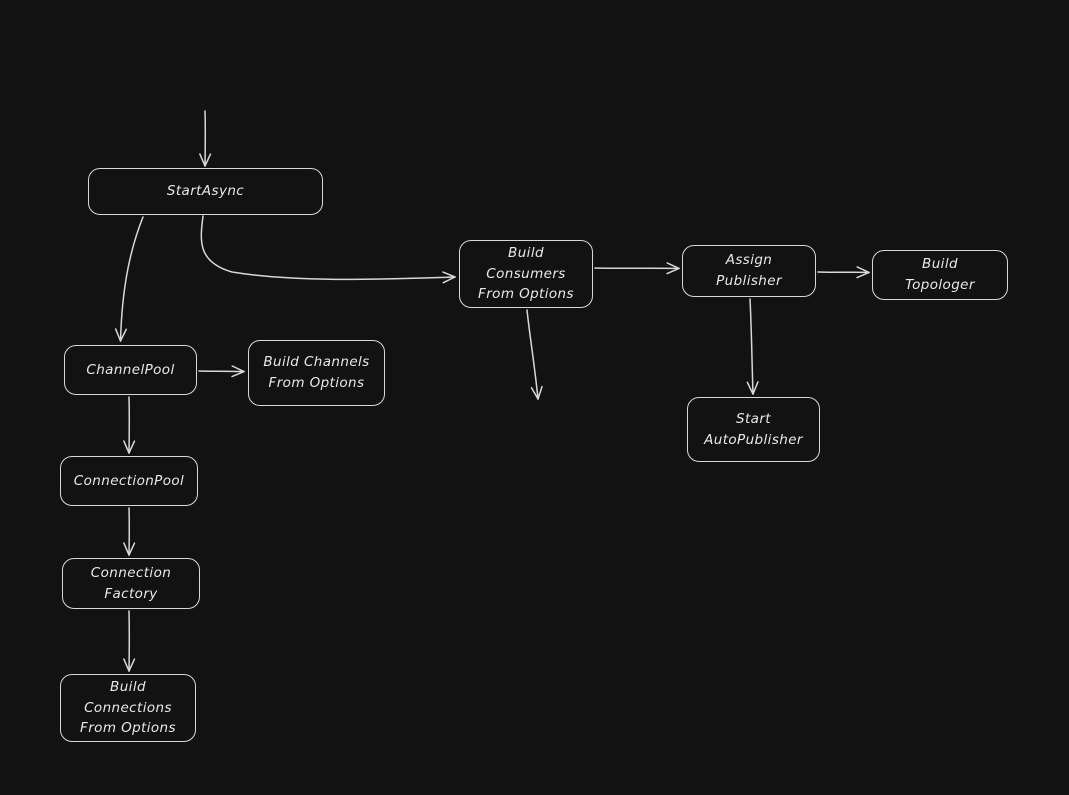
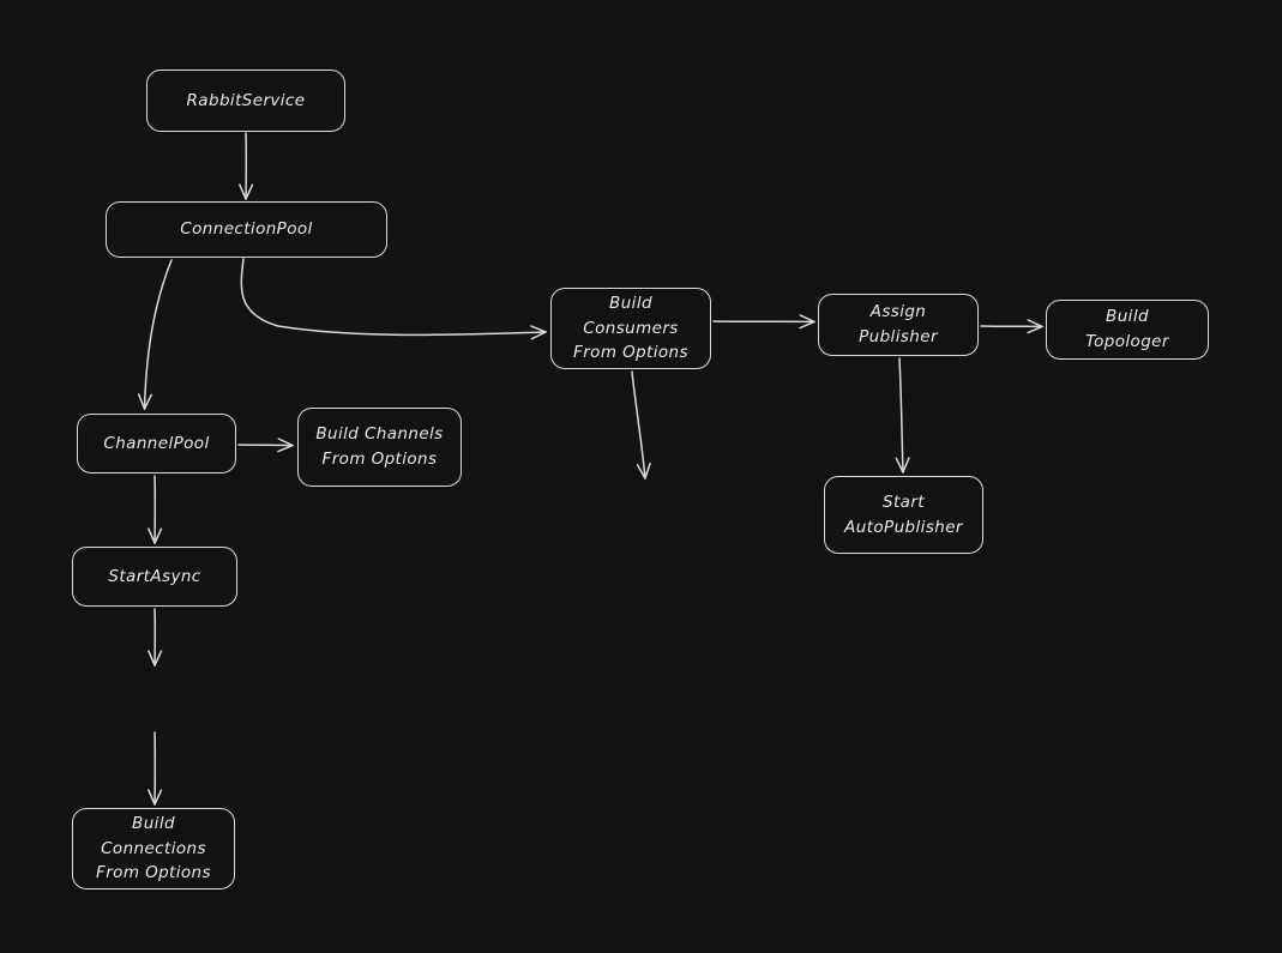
+ RabbitService
- StartAsync
+ ConnectionPool
  ChannelPool
  Build Channels
  From Options
- ConnectionPool
+ StartAsync
- Connection
- Factory
  Build
  Connections
  From Options
  Build
  Consumers
  From Options
  Assign
  Publisher
  Start
  AutoPublisher
  Build
  Topologer
